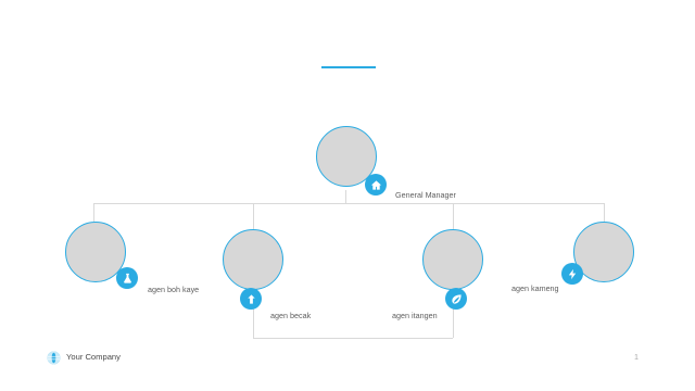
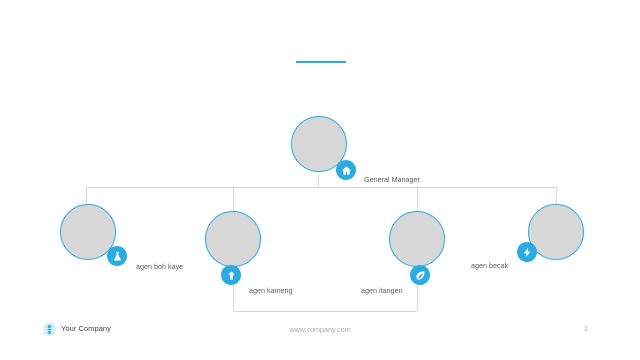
  General Manager
  agen boh kaye
- agen becak
+ agen kameng
  agen itangen
- agen kameng
+ agen becak
  Your Company
+ www.company.com
  1
